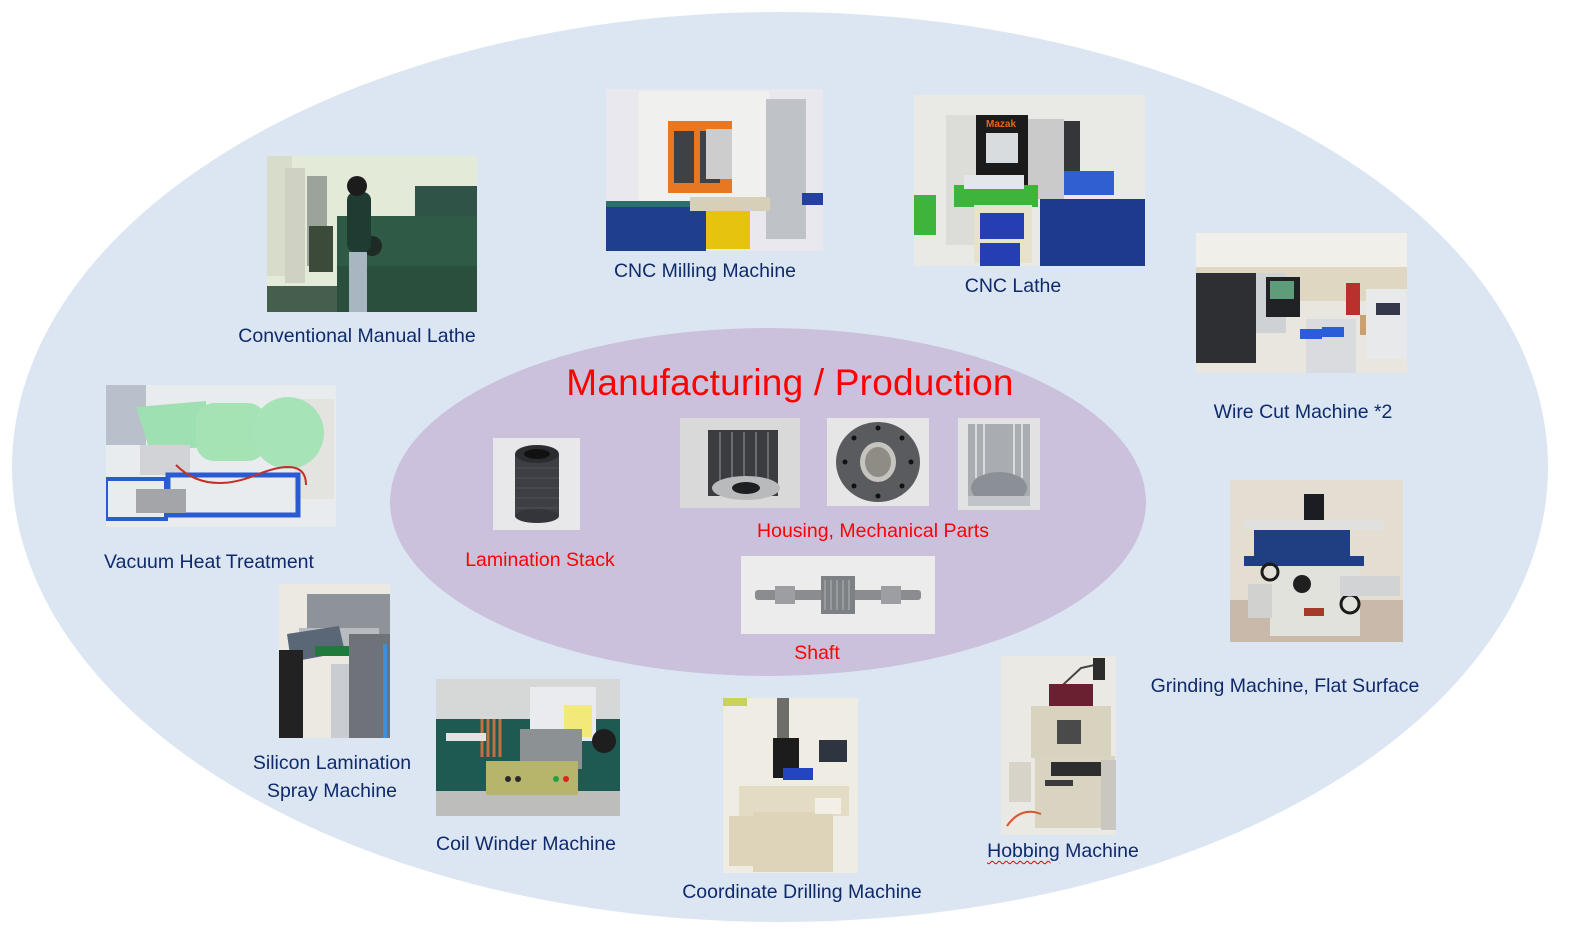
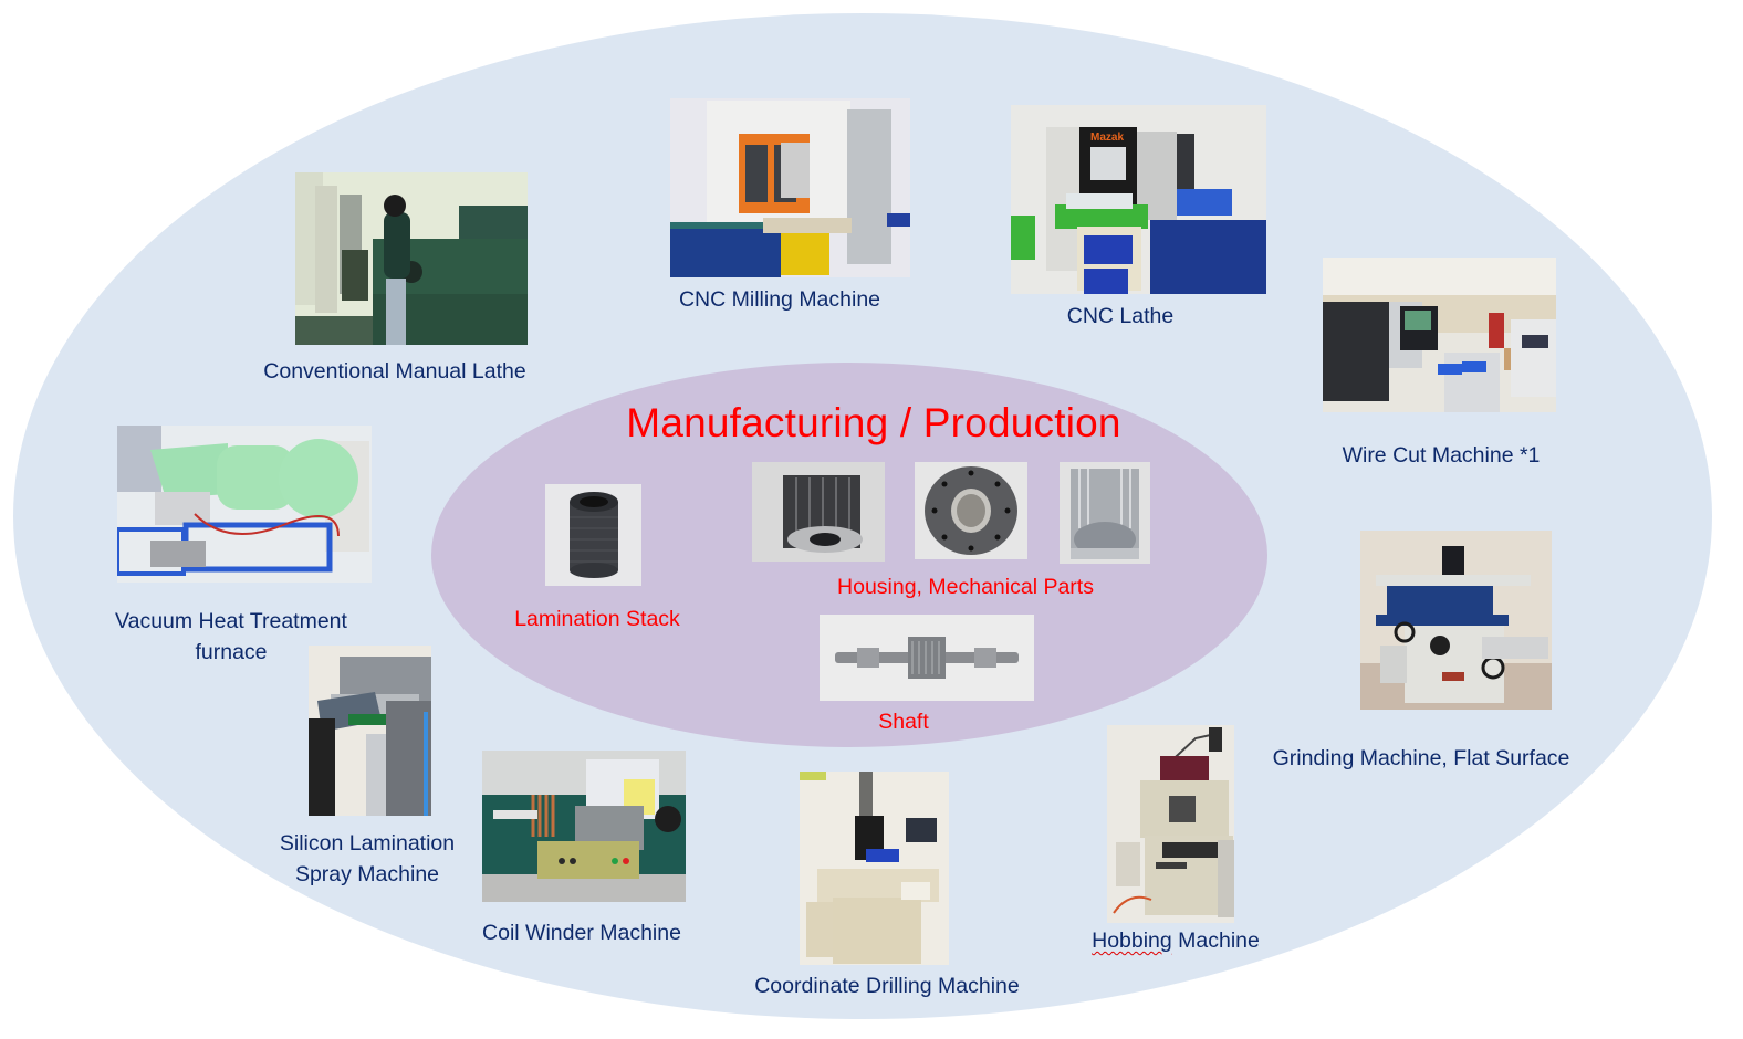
  Manufacturing / Production
  Lamination Stack
  Housing, Mechanical Parts
  Shaft
  Conventional Manual Lathe
  CNC Milling Machine
  Mazak
  CNC Lathe
- Wire Cut Machine *2
+ Wire Cut Machine *1
  Vacuum Heat Treatment
+ furnace
  Grinding Machine, Flat Surface
  Silicon Lamination
  Spray Machine
  Coil Winder Machine
  Coordinate Drilling Machine
  Hobbing Machine
